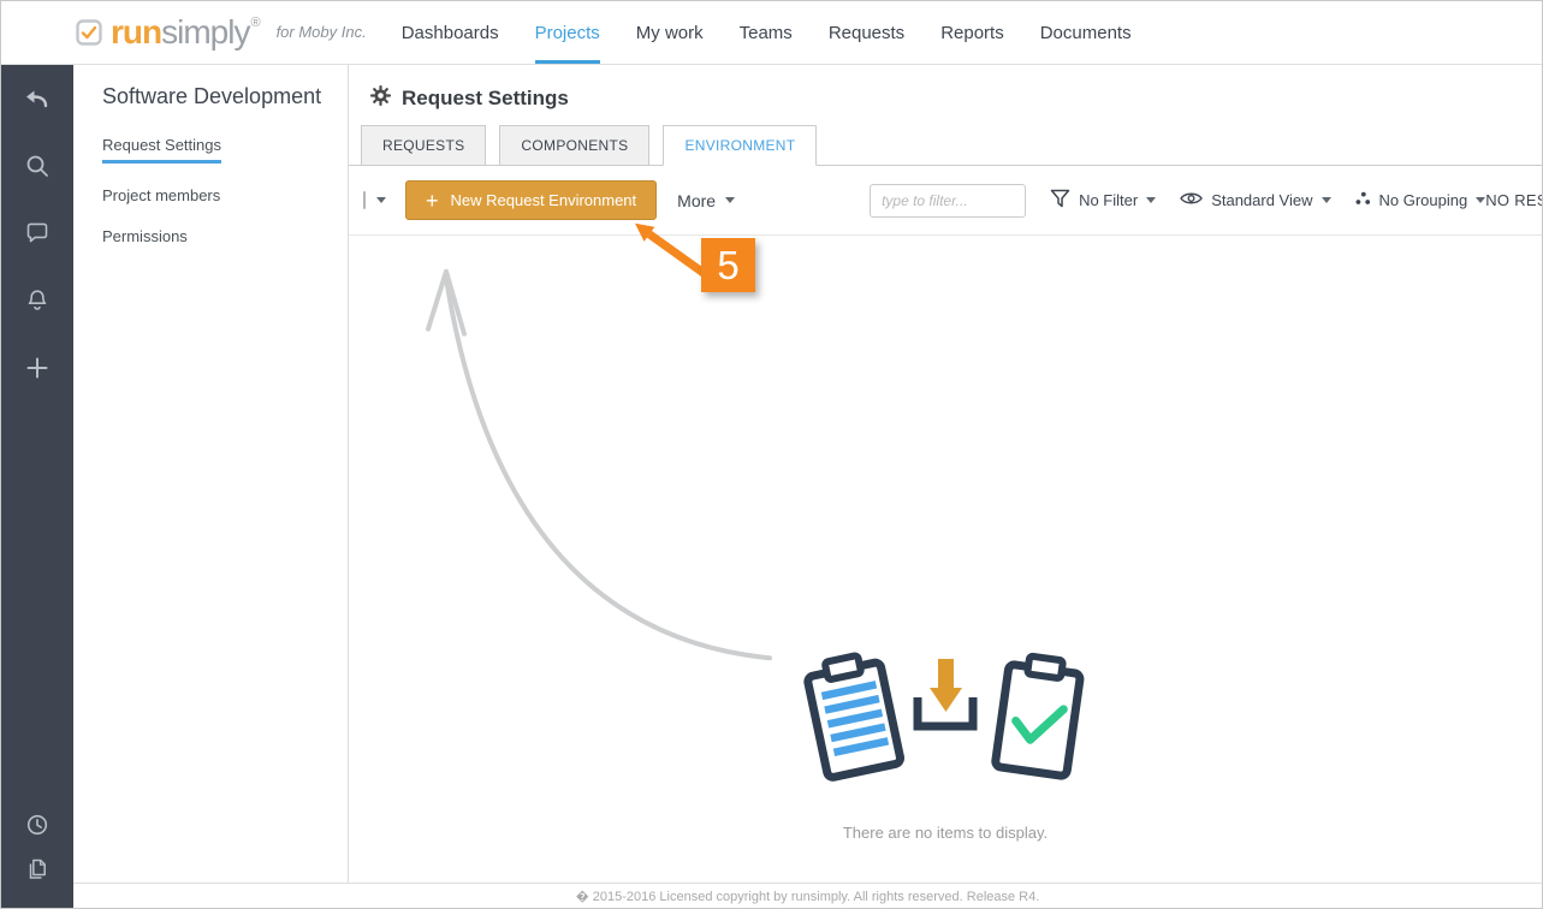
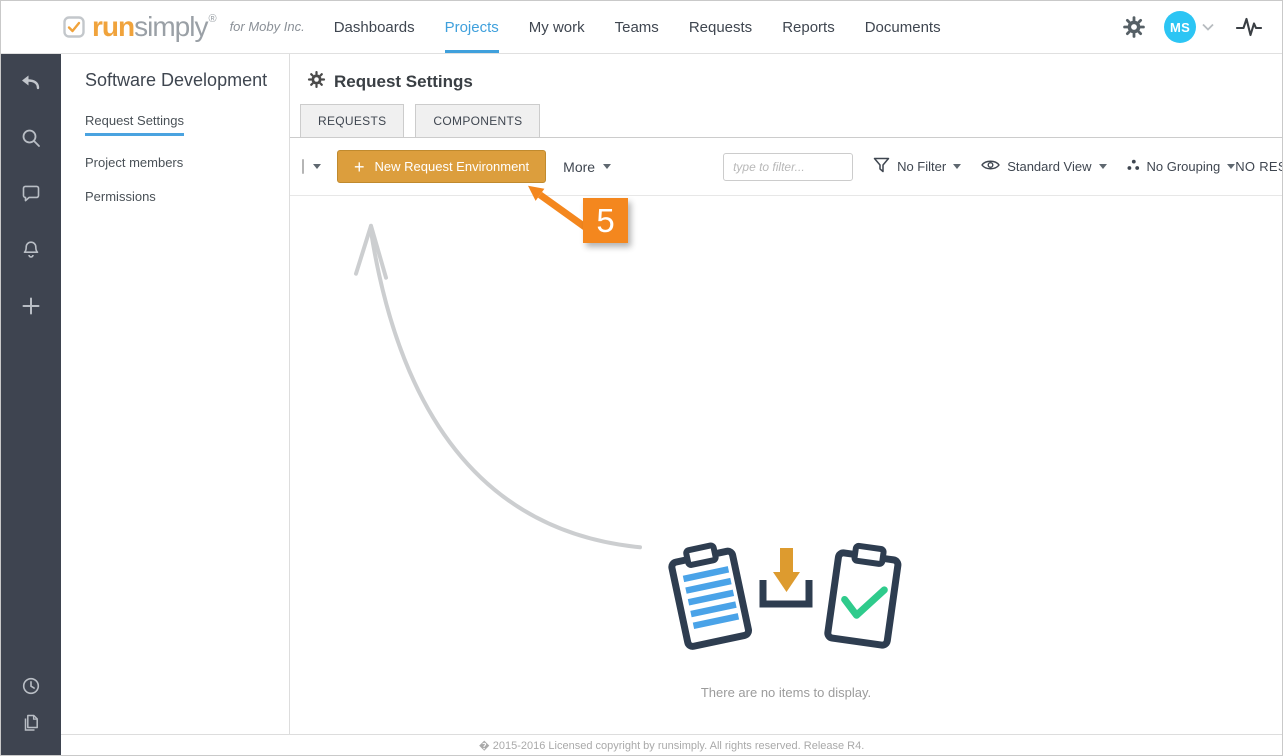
  runsimply®
  for Moby Inc.
  Dashboards
  Projects
  My work
  Teams
  Requests
  Reports
  Documents
+ MS
  Software Development
  Request Settings
  Project members
  Permissions
  Request Settings
  REQUESTS
  COMPONENTS
- ENVIRONMENT
  +
  New Request Environment
  More
  type to filter...
  No Filter
  Standard View
  No Grouping
  There are no items to display.
  5
  � 2015-2016 Licensed copyright by runsimply. All rights reserved. Release R4.
